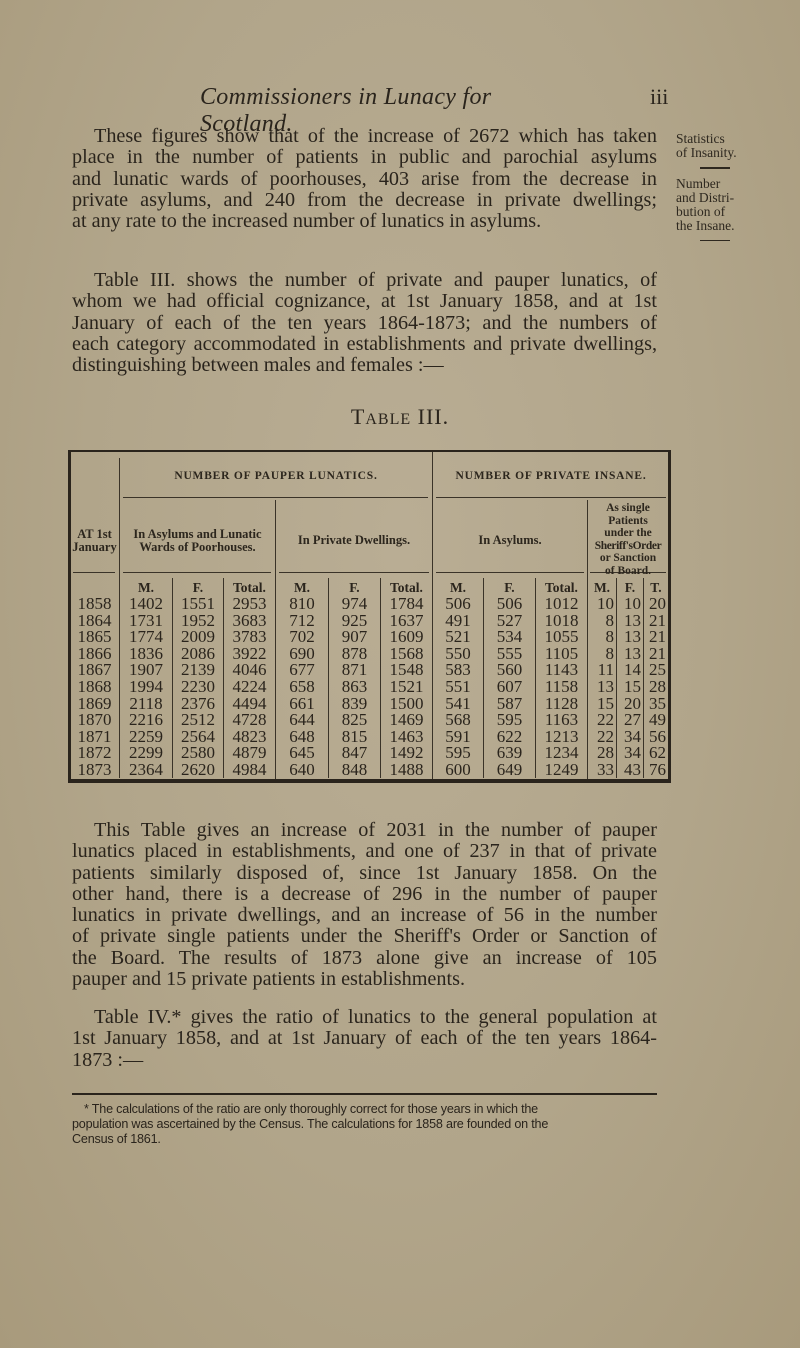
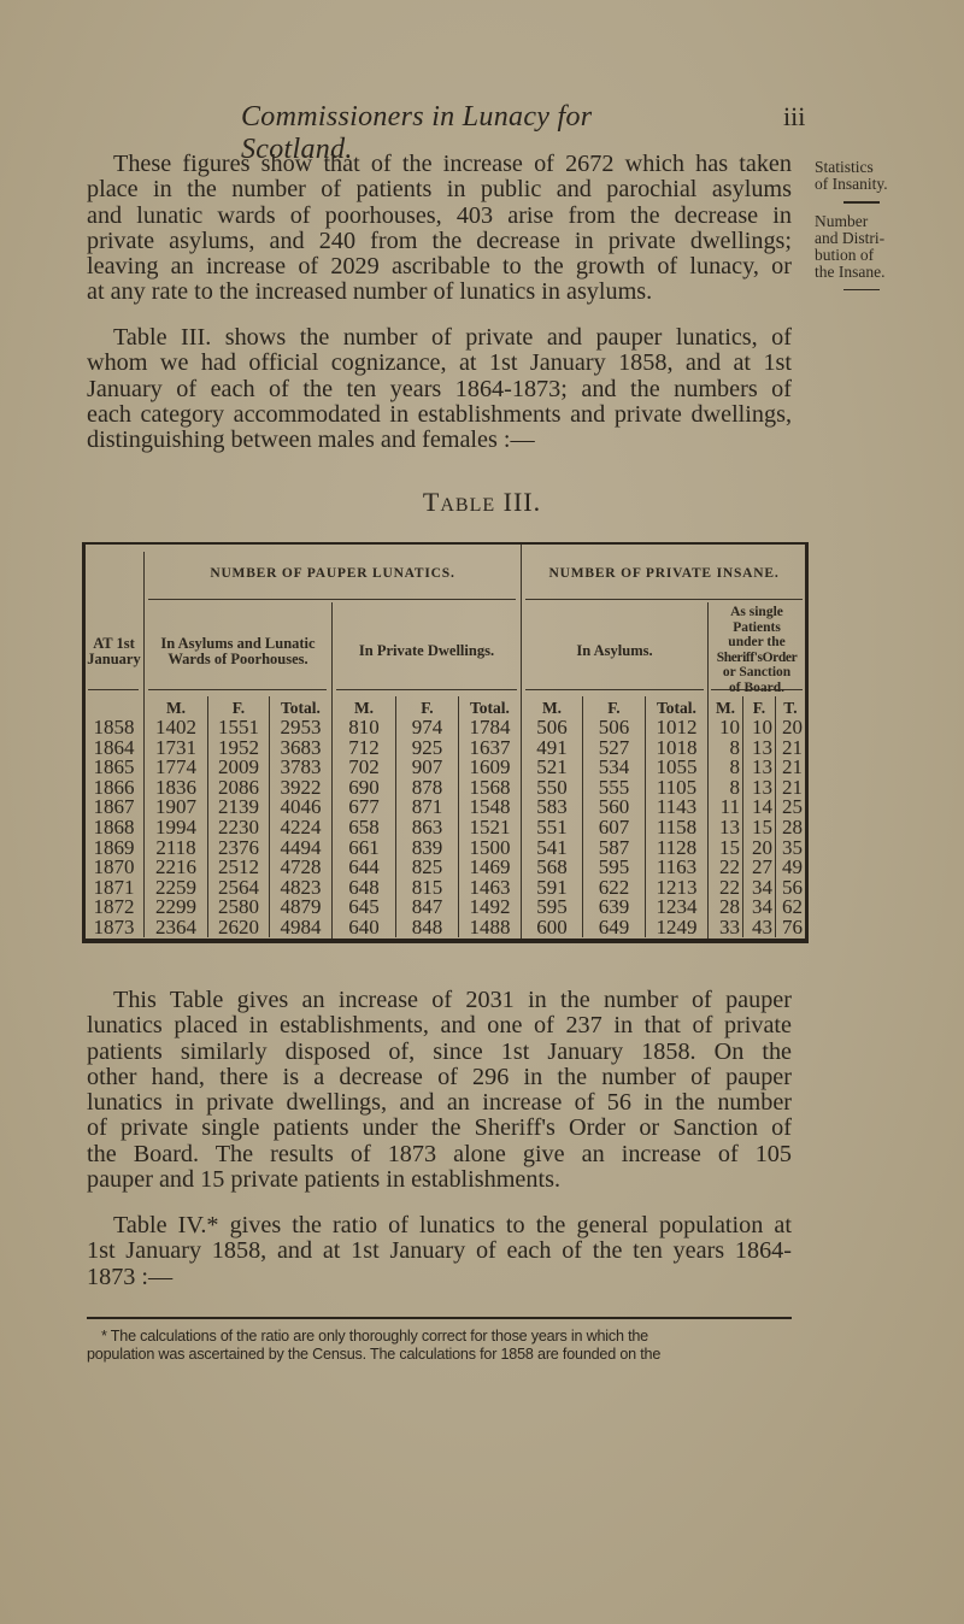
  Commissioners in Lunacy for Scotland.
  iii
  These figures show that of the increase of 2672 which has taken
  place in the number of patients in public and parochial asylums
  and lunatic wards of poorhouses, 403 arise from the decrease in
  private asylums, and 240 from the decrease in private dwellings;
+ leaving an increase of 2029 ascribable to the growth of lunacy, or
  at any rate to the increased number of lunatics in asylums.
  Statistics
  of Insanity.
  Number
  and Distri-
  bution of
  the Insane.
  Table III. shows the number of private and pauper lunatics, of
  whom we had official cognizance, at 1st January 1858, and at 1st
  January of each of the ten years 1864-1873; and the numbers of
  each category accommodated in establishments and private dwellings,
  distinguishing between males and females :—
  TABLE III.
  NUMBER OF PAUPER LUNATICS.
  NUMBER OF PRIVATE INSANE.
  AT 1st
  January
  In Asylums and Lunatic
  Wards of Poorhouses.
  In Private Dwellings.
  In Asylums.
  As single
  Patients
  under the
  Sheriff'sOrder
  or Sanction
  of Board.
  M.
  F.
  Total.
  M.
  F.
  Total.
  M.
  F.
  Total.
  M.
  F.
  T.
  1858
  1402
  1551
  2953
  810
  974
  1784
  506
  506
  1012
  10
  10
  20
  1864
  1731
  1952
  3683
  712
  925
  1637
  491
  527
  1018
  8
  13
  21
  1865
  1774
  2009
  3783
  702
  907
  1609
  521
  534
  1055
  8
  13
  21
  1866
  1836
  2086
  3922
  690
  878
  1568
  550
  555
  1105
  8
  13
  21
  1867
  1907
  2139
  4046
  677
  871
  1548
  583
  560
  1143
  11
  14
  25
  1868
  1994
  2230
  4224
  658
  863
  1521
  551
  607
  1158
  13
  15
  28
  1869
  2118
  2376
  4494
  661
  839
  1500
  541
  587
  1128
  15
  20
  35
  1870
  2216
  2512
  4728
  644
  825
  1469
  568
  595
  1163
  22
  27
  49
  1871
  2259
  2564
  4823
  648
  815
  1463
  591
  622
  1213
  22
  34
  56
  1872
  2299
  2580
  4879
  645
  847
  1492
  595
  639
  1234
  28
  34
  62
  1873
  2364
  2620
  4984
  640
  848
  1488
  600
  649
  1249
  33
  43
  76
  This Table gives an increase of 2031 in the number of pauper
  lunatics placed in establishments, and one of 237 in that of private
  patients similarly disposed of, since 1st January 1858. On the
  other hand, there is a decrease of 296 in the number of pauper
  lunatics in private dwellings, and an increase of 56 in the number
  of private single patients under the Sheriff's Order or Sanction of
  the Board. The results of 1873 alone give an increase of 105
  pauper and 15 private patients in establishments.
  Table IV.* gives the ratio of lunatics to the general population at
  1st January 1858, and at 1st January of each of the ten years 1864-
  1873 :—
  * The calculations of the ratio are only thoroughly correct for those years in which the
  population was ascertained by the Census. The calculations for 1858 are founded on the
- Census of 1861.
